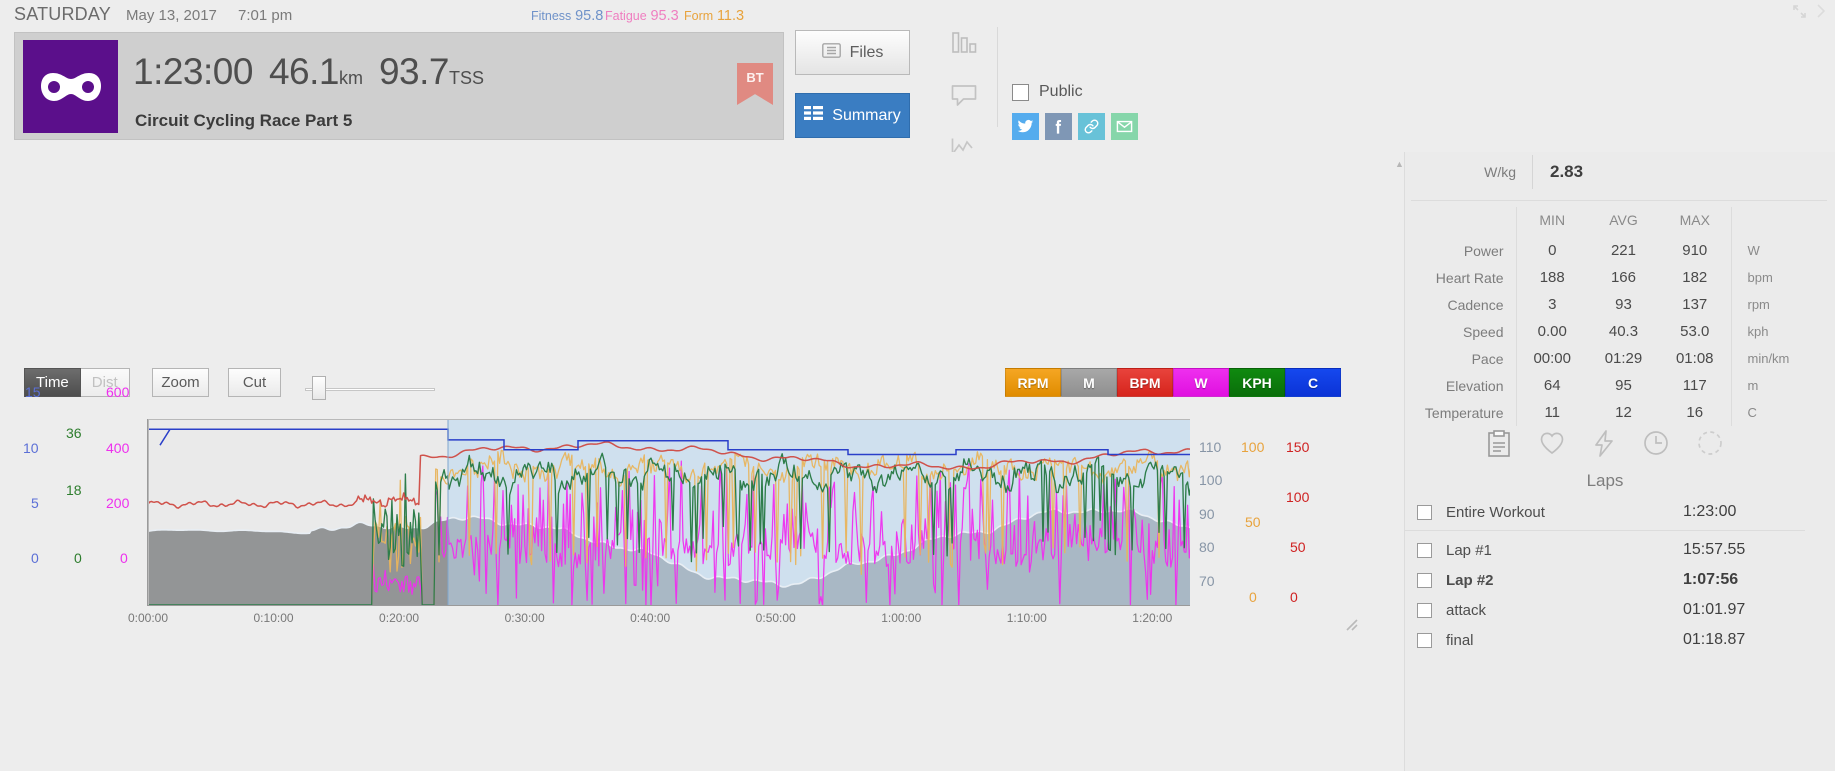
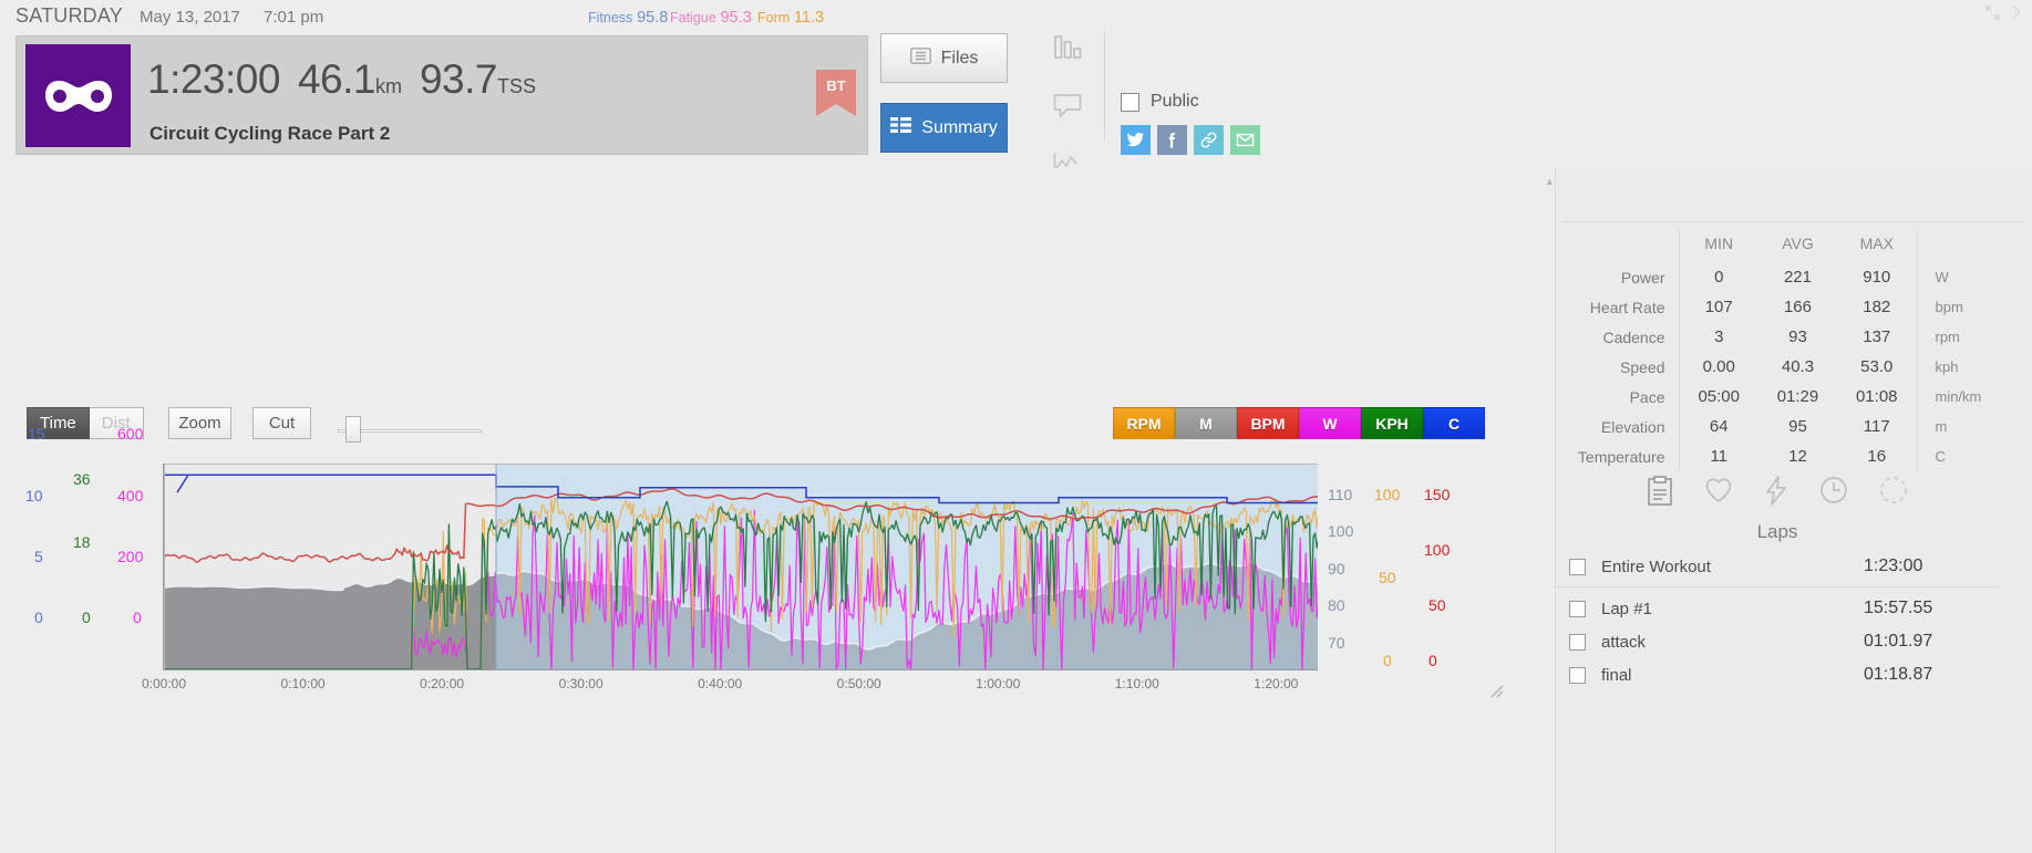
  SATURDAY
  May 13, 2017
  7:01 pm
  Fitness 95.8
  Fatigue 95.3
  Form 11.3
  1:23:00 46.1km 93.7TSS
- Circuit Cycling Race Part 5
+ Circuit Cycling Race Part 2
  BT
  Files
  Summary
  Public
  Time
  Dist
  Zoom
  Cut
  RPM
  M
  BPM
  W
  KPH
  C
  15
  10
  5
  0
  36
  18
  0
  600
  400
  200
  0
  110
  100
  90
  80
  70
  100
  50
  0
  150
  100
  50
  0
  0:00:00
  0:10:00
  0:20:00
  0:30:00
  0:40:00
  0:50:00
  1:00:00
  1:10:00
  1:20:00
  ▲
- W/kg
- 2.83
  	MIN	AVG	MAX
  Power	0	221	910	W
- Heart Rate	188	166	182	bpm
+ Heart Rate	107	166	182	bpm
  Cadence	3	93	137	rpm
  Speed	0.00	40.3	53.0	kph
- Pace	00:00	01:29	01:08	min/km
+ Pace	05:00	01:29	01:08	min/km
  Elevation	64	95	117	m
  Temperature	11	12	16	C
  Laps
  Entire Workout
  1:23:00
  Lap #1
  15:57.55
- Lap #2
- 1:07:56
  attack
  01:01.97
  final
  01:18.87
